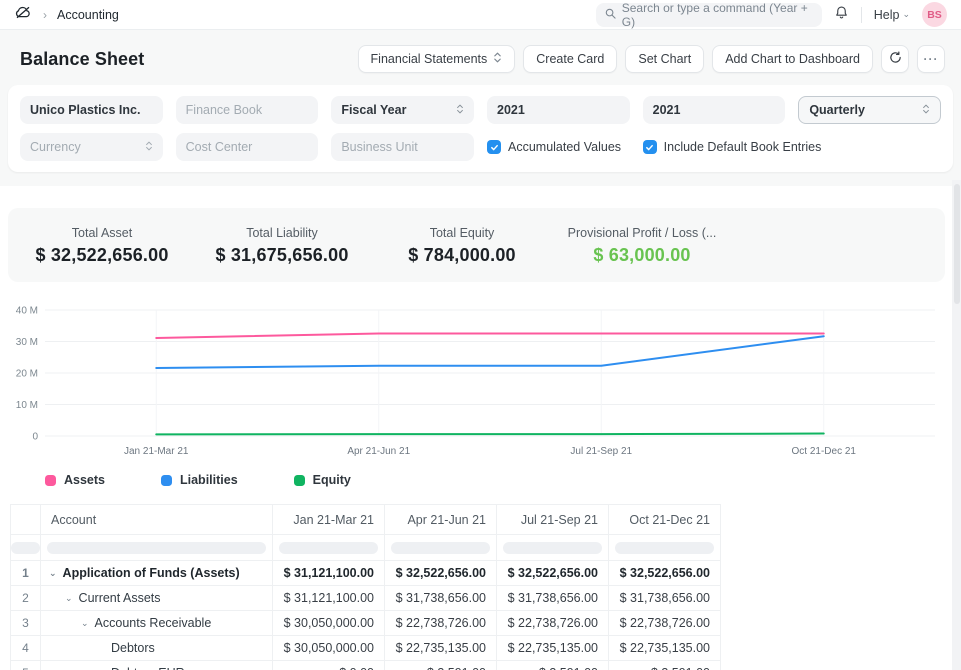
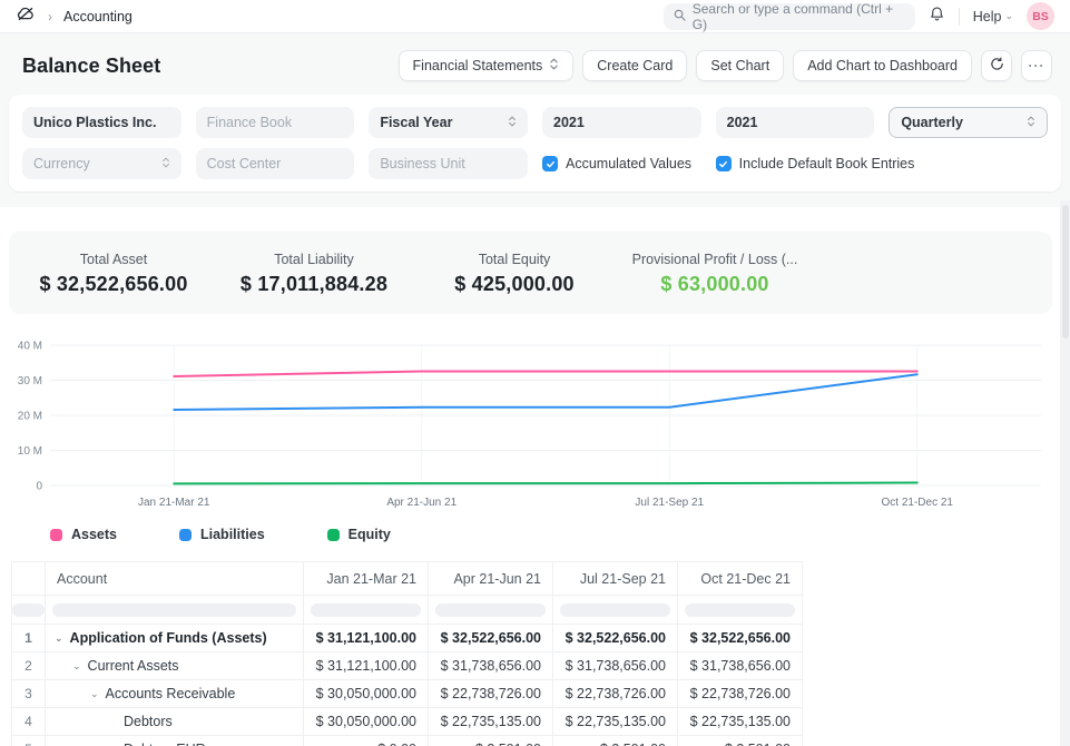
  ›
  Accounting
- Search or type a command (Year + G)
+ Search or type a command (Ctrl + G)
  Help
  ⌄
  BS
  Balance Sheet
  Financial Statements
  Create Card
  Set Chart
  Add Chart to Dashboard
  ···
  Unico Plastics Inc.
  Finance Book
  Fiscal Year
  2021
  2021
  Quarterly
  Currency
  Cost Center
  Business Unit
  Accumulated Values
  Include Default Book Entries
  Total Asset
  $ 32,522,656.00
  Total Liability
- $ 31,675,656.00
+ $ 17,011,884.28
  Total Equity
- $ 784,000.00
+ $ 425,000.00
  Provisional Profit / Loss (...
  $ 63,000.00
  0
  10 M
  20 M
  30 M
  40 M
  Jan 21-Mar 21
  Apr 21-Jun 21
  Jul 21-Sep 21
  Oct 21-Dec 21
  Assets
  Liabilities
  Equity
  	Account	Jan 21-Mar 21	Apr 21-Jun 21	Jul 21-Sep 21	Oct 21-Dec 21
  1	⌄ Application of Funds (Assets)	$ 31,121,100.00	$ 32,522,656.00	$ 32,522,656.00	$ 32,522,656.00
  2	⌄ Current Assets	$ 31,121,100.00	$ 31,738,656.00	$ 31,738,656.00	$ 31,738,656.00
  3	⌄ Accounts Receivable	$ 30,050,000.00	$ 22,738,726.00	$ 22,738,726.00	$ 22,738,726.00
  4	Debtors	$ 30,050,000.00	$ 22,735,135.00	$ 22,735,135.00	$ 22,735,135.00
